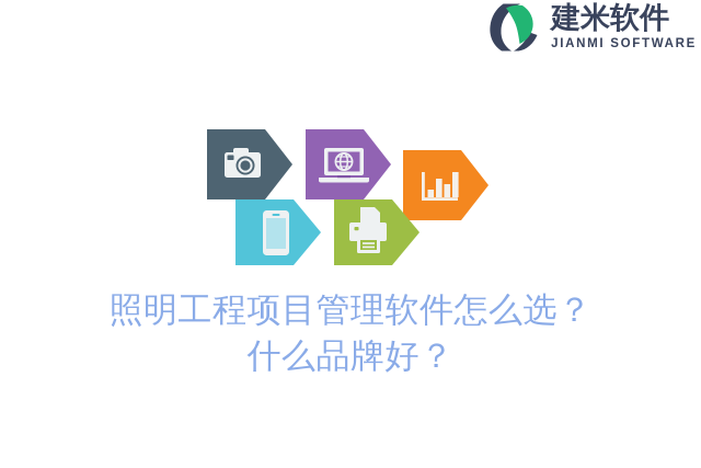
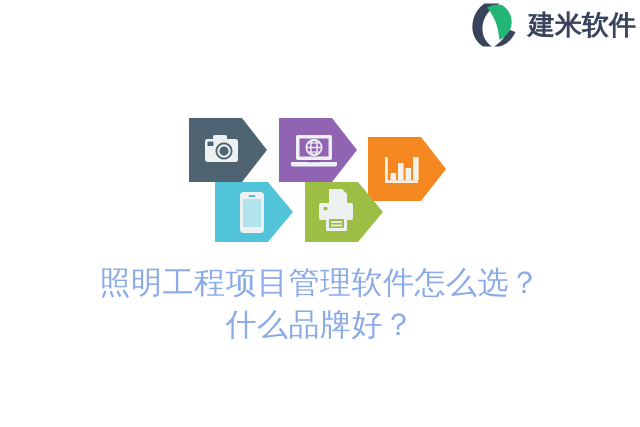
  建米软件
- JIANMI SOFTWARE
  照明工程项目管理软件怎么选？
  什么品牌好？
